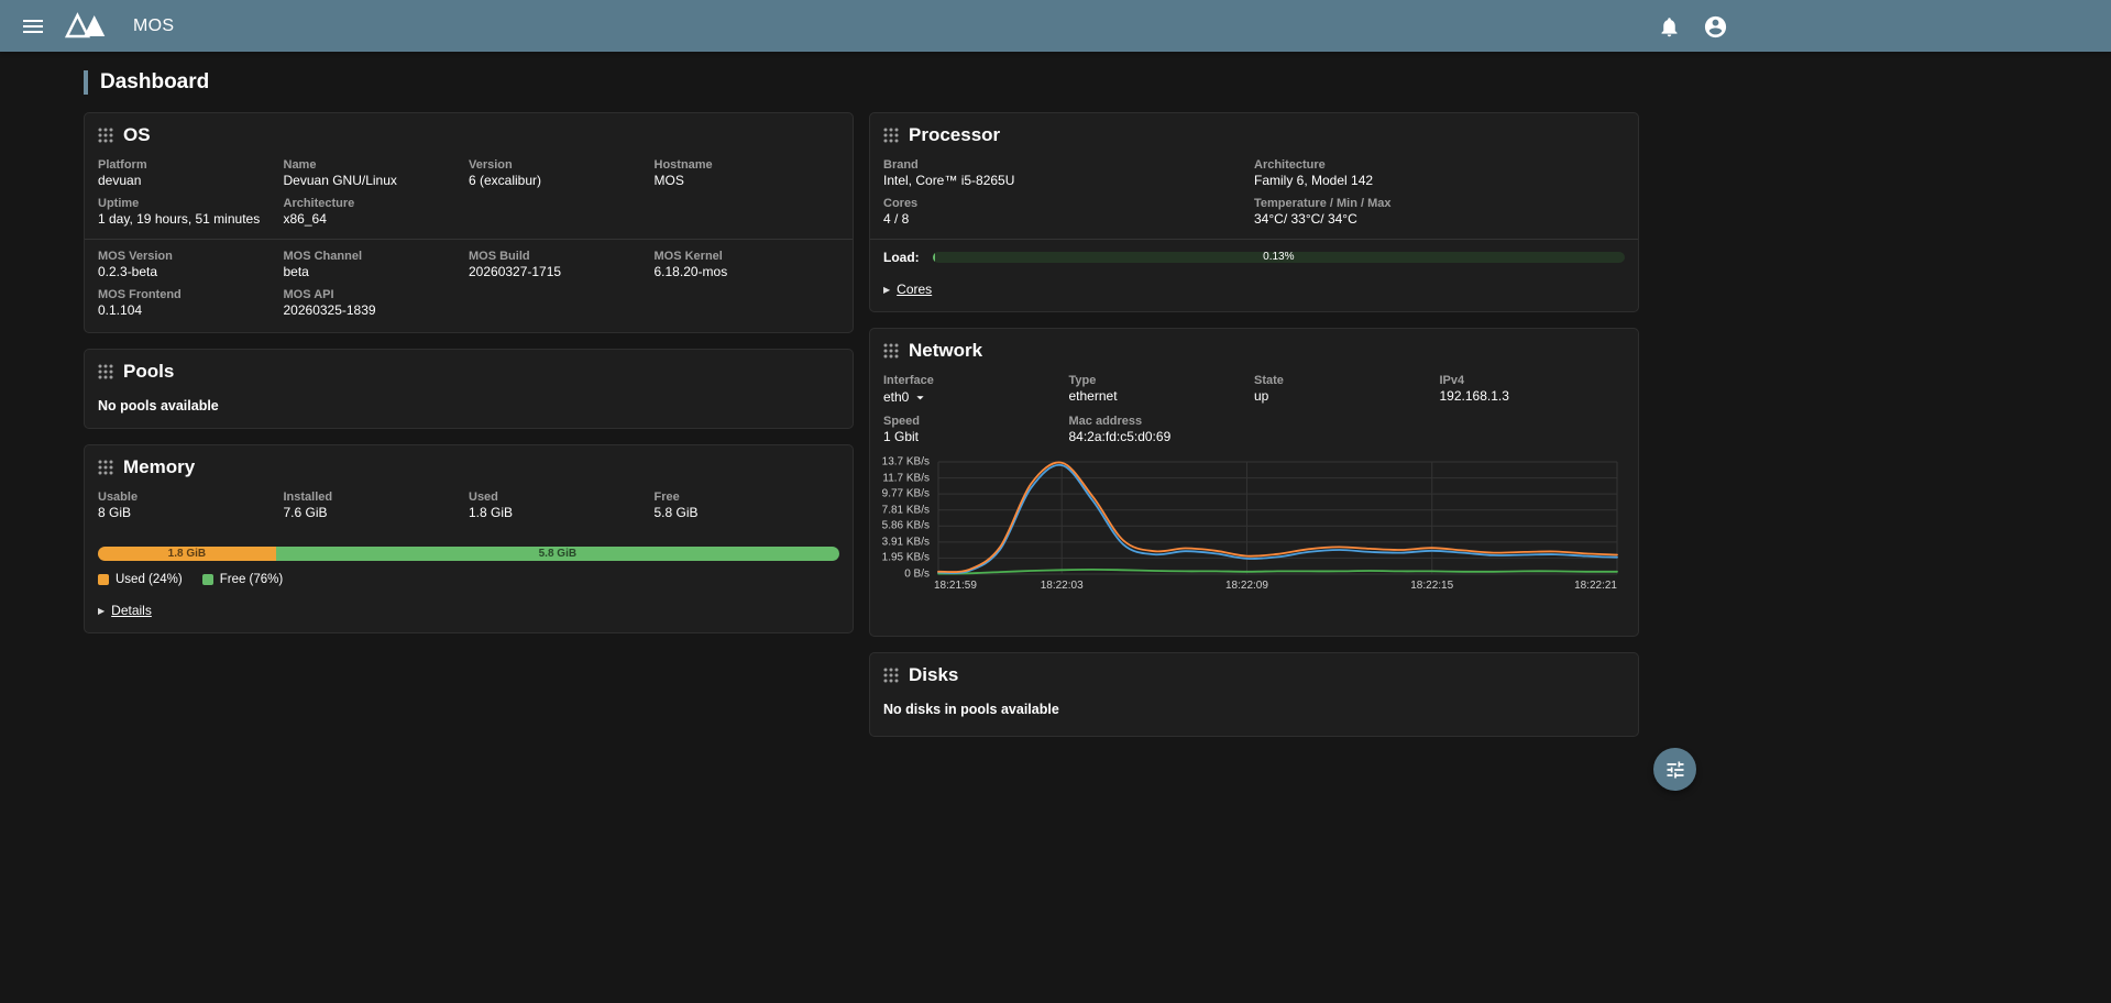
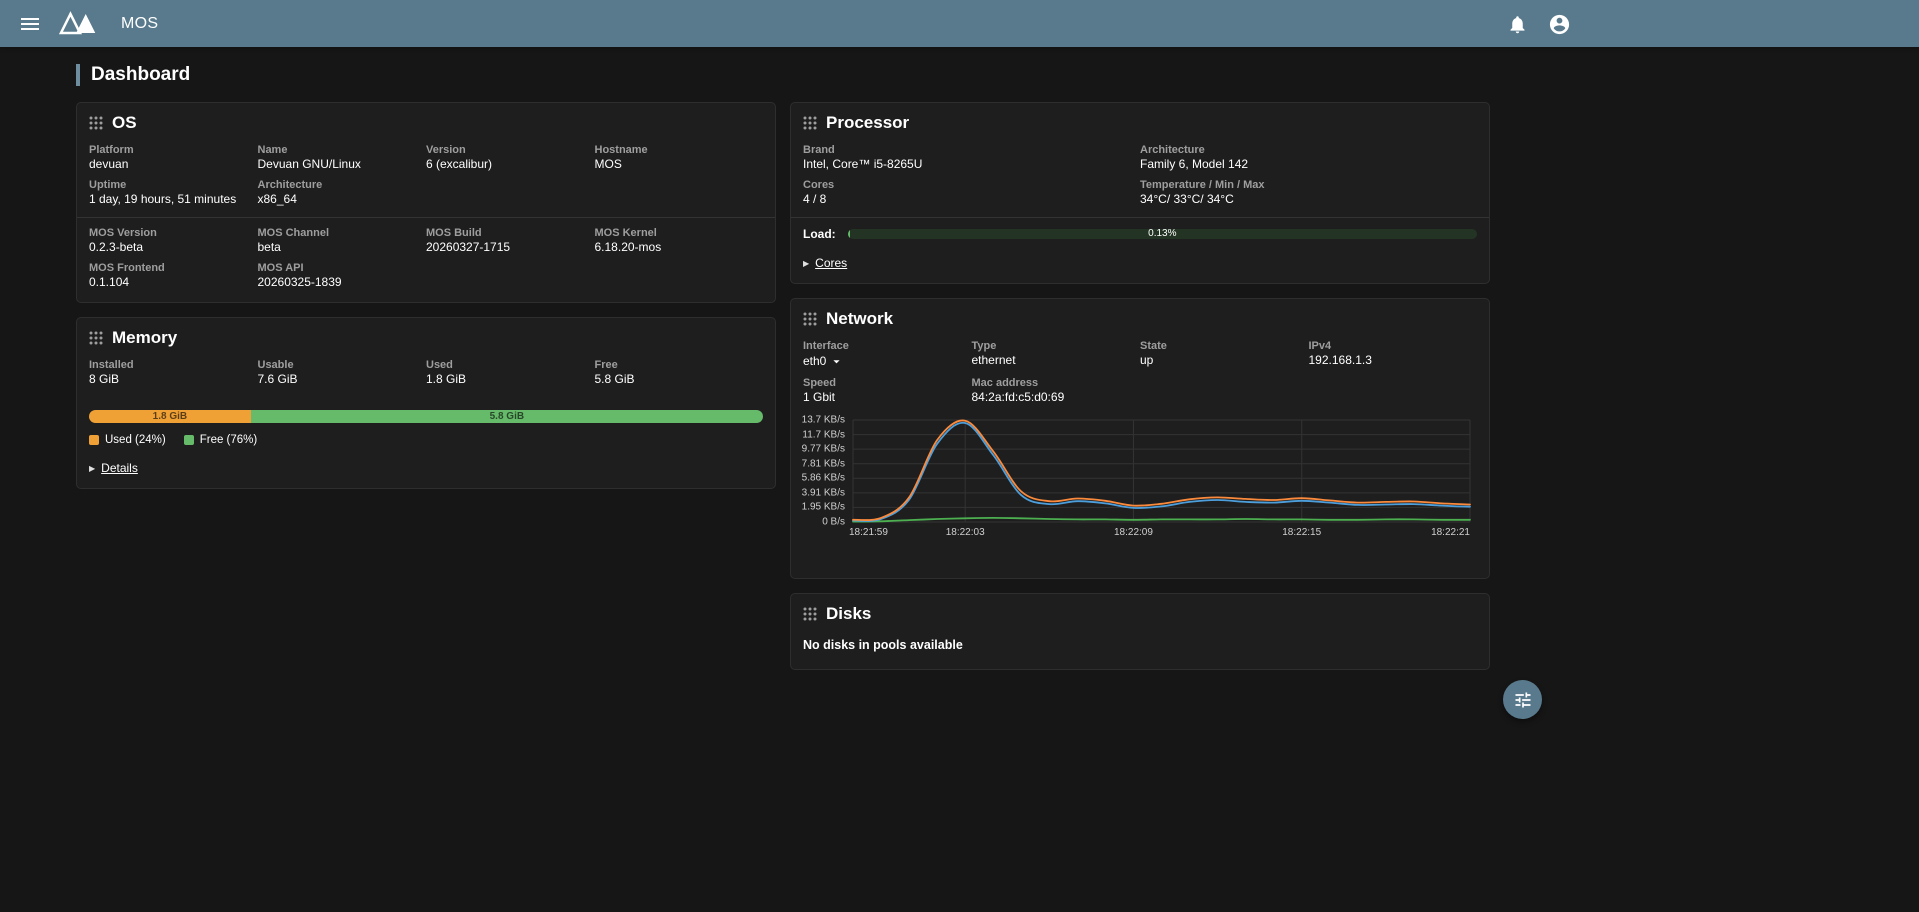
  MOS
  Dashboard
  OS
  Platform
  devuan
  Name
  Devuan GNU/Linux
  Version
  6 (excalibur)
  Hostname
  MOS
  Uptime
  1 day, 19 hours, 51 minutes
  Architecture
  x86_64
  MOS Version
  0.2.3-beta
  MOS Channel
  beta
  MOS Build
  20260327-1715
  MOS Kernel
  6.18.20-mos
  MOS Frontend
  0.1.104
  MOS API
  20260325-1839
- Pools
- No pools available
  Memory
- Usable
+ Installed
  8 GiB
- Installed
+ Usable
  7.6 GiB
  Used
  1.8 GiB
  Free
  5.8 GiB
  1.8 GiB
  5.8 GiB
  Used (24%)
  Free (76%)
  ▶
  Details
  Processor
  Brand
  Intel, Core™ i5-8265U
  Architecture
  Family 6, Model 142
  Cores
  4 / 8
  Temperature / Min / Max
  34°C/ 33°C/ 34°C
  Load:
  0.13%
  ▶
  Cores
  Network
  Interface
  eth0
  Type
  ethernet
  State
  up
  IPv4
  192.168.1.3
  Speed
  1 Gbit
  Mac address
  84:2a:fd:c5:d0:69
  13.7 KB/s
  11.7 KB/s
  9.77 KB/s
  7.81 KB/s
  5.86 KB/s
  3.91 KB/s
  1.95 KB/s
  0 B/s
  18:21:59
  18:22:03
  18:22:09
  18:22:15
  18:22:21
  Disks
  No disks in pools available
